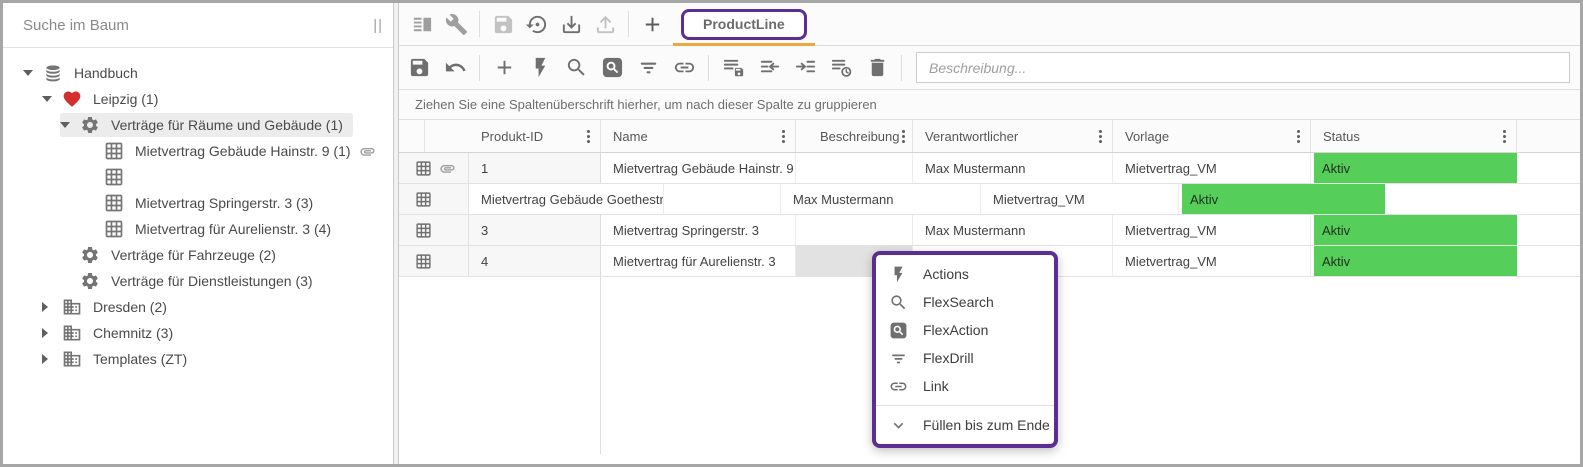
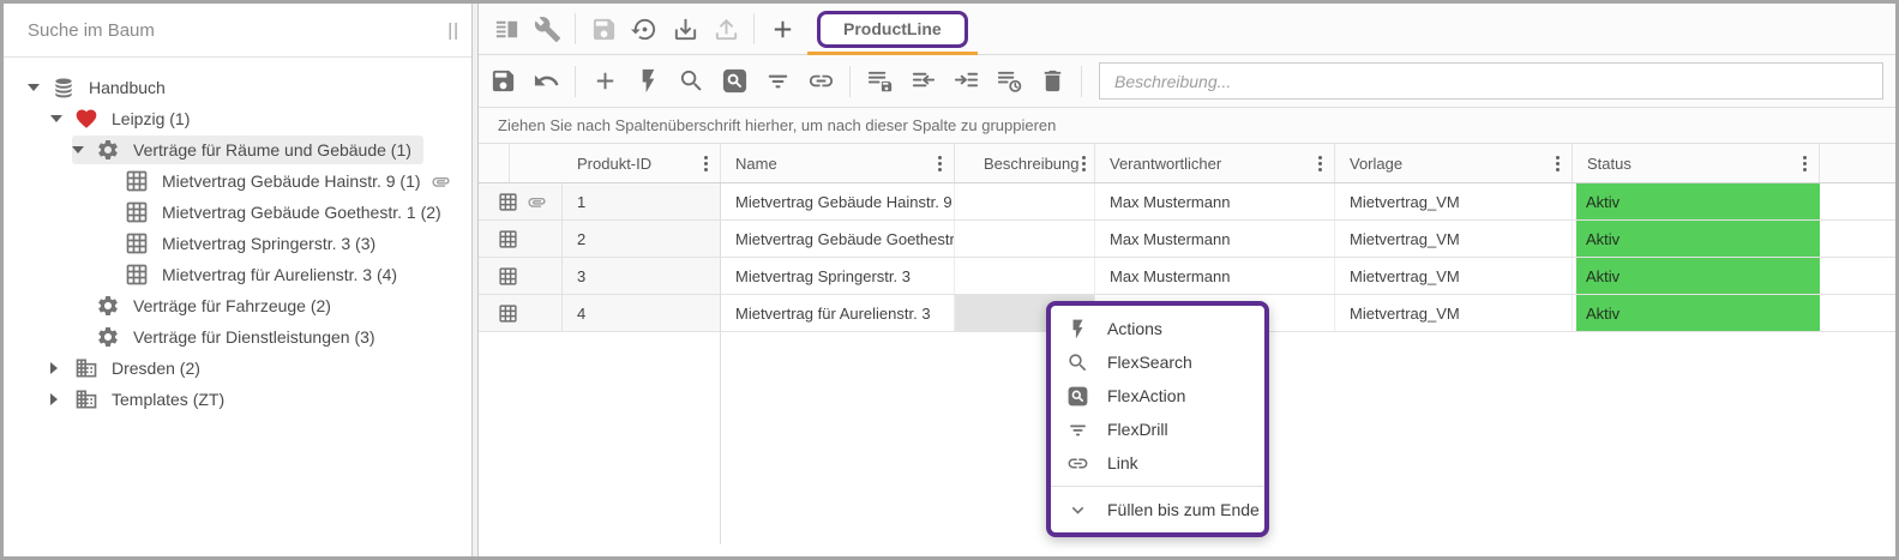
  Suche im Baum
  ||
  Handbuch
  Leipzig (1)
  Verträge für Räume und Gebäude (1)
  Mietvertrag Gebäude Hainstr. 9 (1)
+ Mietvertrag Gebäude Goethestr. 1 (2)
  Mietvertrag Springerstr. 3 (3)
  Mietvertrag für Aurelienstr. 3 (4)
  Verträge für Fahrzeuge (2)
  Verträge für Dienstleistungen (3)
  Dresden (2)
- Chemnitz (3)
  Templates (ZT)
  ProductLine
  Beschreibung...
- Ziehen Sie eine Spaltenüberschrift hierher, um nach dieser Spalte zu gruppieren
+ Ziehen Sie nach Spaltenüberschrift hierher, um nach dieser Spalte zu gruppieren
  Produkt-ID
  Name
  Beschreibung
  Verantwortlicher
  Vorlage
  Status
  1
  Mietvertrag Gebäude Hainstr. 9
  Max Mustermann
  Mietvertrag_VM
  Aktiv
+ 2
  Mietvertrag Gebäude Goethestr
  Max Mustermann
  Mietvertrag_VM
  Aktiv
  3
  Mietvertrag Springerstr. 3
  Max Mustermann
  Mietvertrag_VM
  Aktiv
  4
  Mietvertrag für Aurelienstr. 3
  Mietvertrag_VM
  Aktiv
  Actions
  FlexSearch
  FlexAction
  FlexDrill
  Link
  Füllen bis zum Ende
